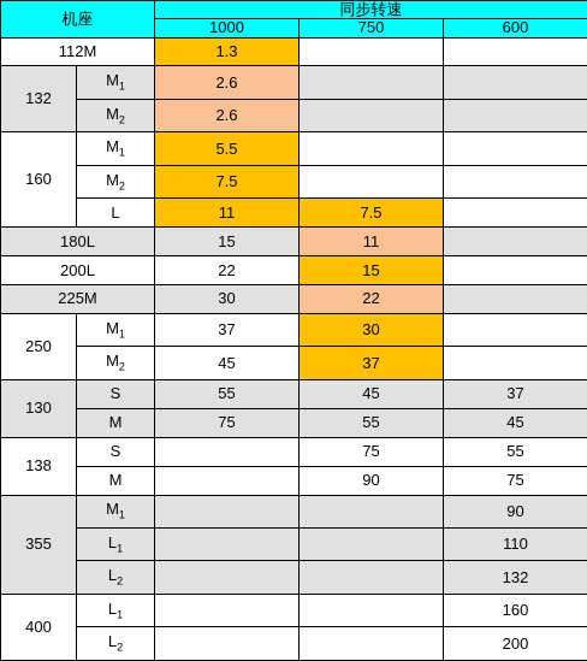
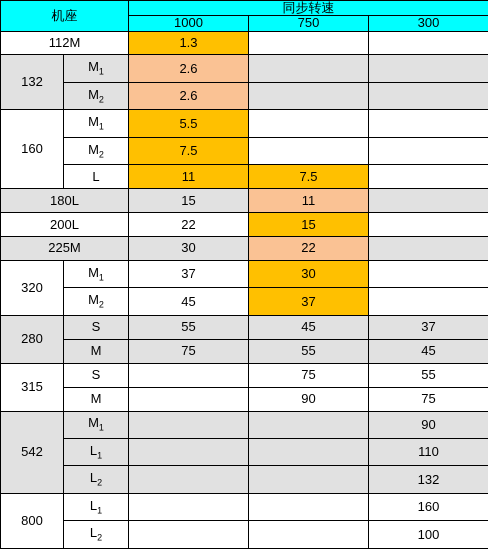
  机座	同步转速
- 1000	750	600
+ 1000	750	300
  112M	1.3
  132	M1	2.6
  M2	2.6
  160	M1	5.5
  M2	7.5
  L	11	7.5
  180L	15	11
  200L	22	15
  225M	30	22
- 250	M1	37	30
+ 320	M1	37	30
  M2	45	37
- 130	S	55	45	37
+ 280	S	55	45	37
  M	75	55	45
- 138	S		75	55
+ 315	S		75	55
  M		90	75
- 355	M1			90
+ 542	M1			90
  L1			110
  L2			132
- 400	L1			160
+ 800	L1			160
- L2			200
+ L2			100
